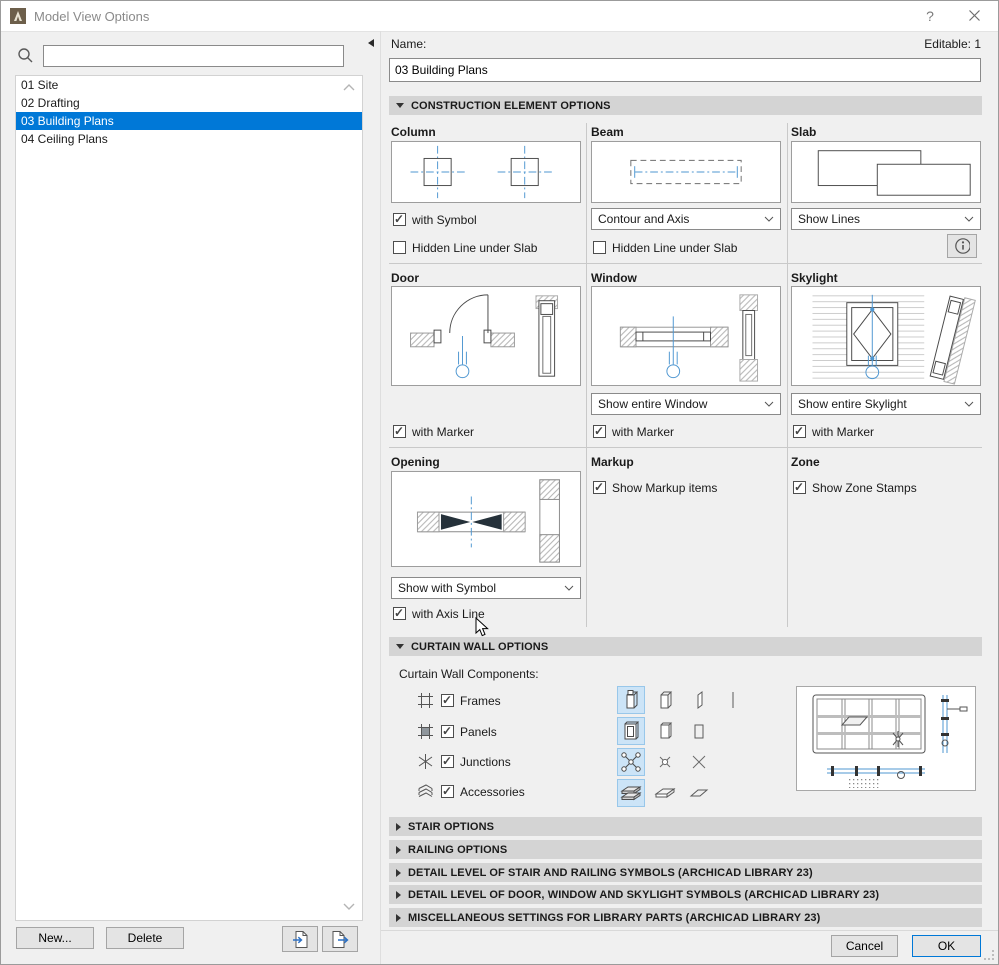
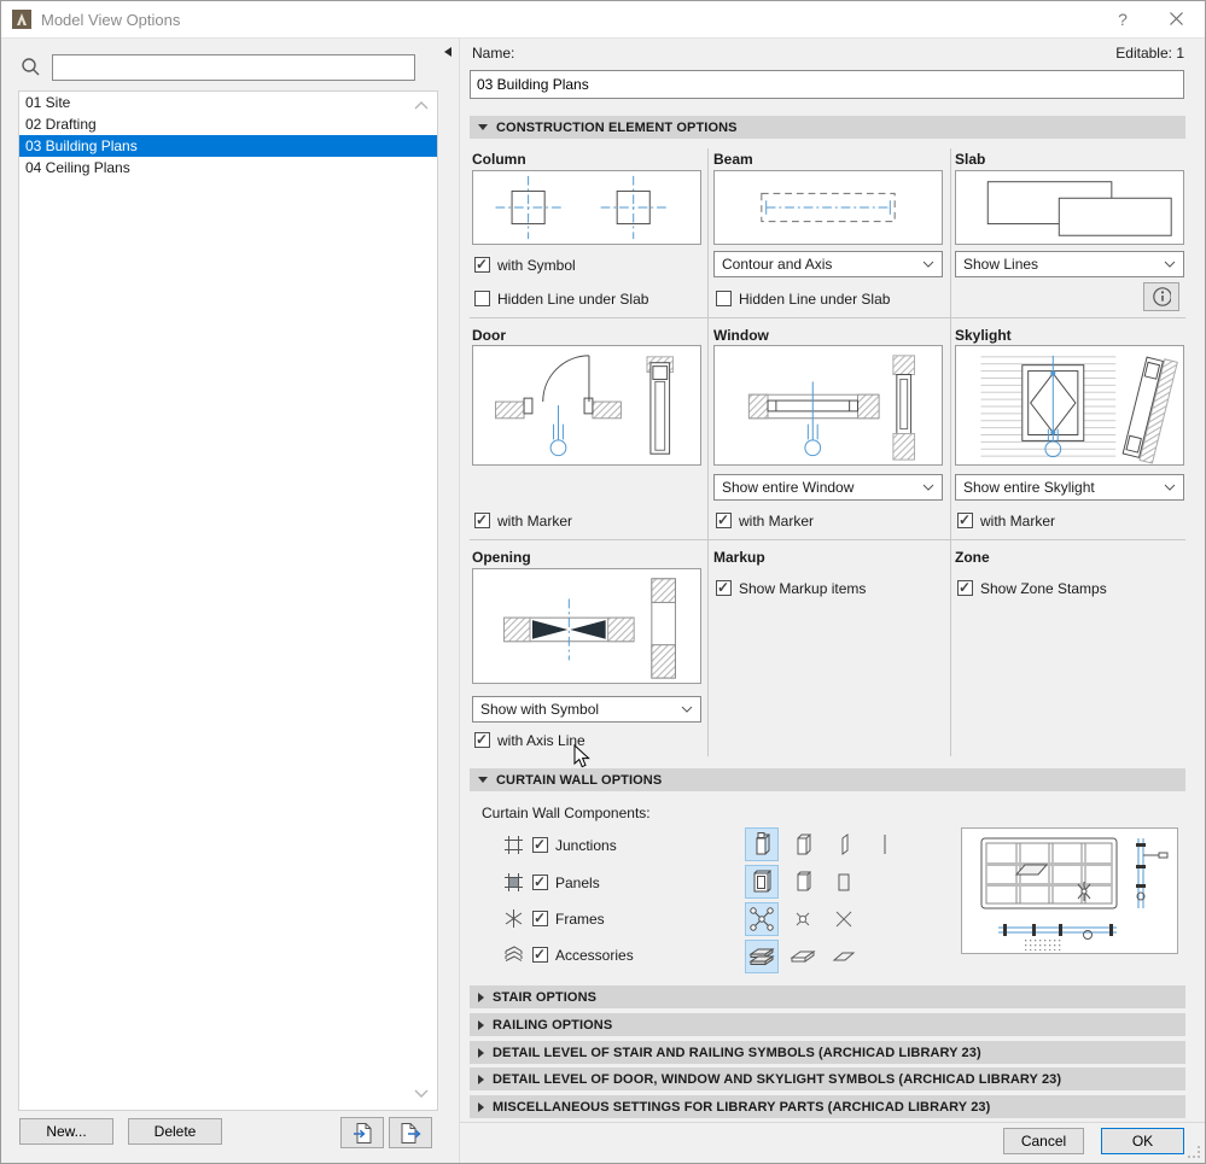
  Model View Options
  ?
  01 Site
  02 Drafting
  03 Building Plans
  04 Ceiling Plans
  New...
  Delete
  Name:
  Editable: 1
  03 Building Plans
  CONSTRUCTION ELEMENT OPTIONS
  Column
  with Symbol
  Hidden Line under Slab
  Beam
  Contour and Axis
  Hidden Line under Slab
  Slab
  Show Lines
  Door
  with Marker
  Window
  Show entire Window
  with Marker
  Skylight
  Show entire Skylight
  with Marker
  Opening
  Show with Symbol
  with Axis Line
  Markup
  Show Markup items
  Zone
  Show Zone Stamps
  CURTAIN WALL OPTIONS
  Curtain Wall Components:
- Frames
+ Junctions
  Panels
- Junctions
+ Frames
  Accessories
  STAIR OPTIONS
  RAILING OPTIONS
  DETAIL LEVEL OF STAIR AND RAILING SYMBOLS (ARCHICAD LIBRARY 23)
  DETAIL LEVEL OF DOOR, WINDOW AND SKYLIGHT SYMBOLS (ARCHICAD LIBRARY 23)
  MISCELLANEOUS SETTINGS FOR LIBRARY PARTS (ARCHICAD LIBRARY 23)
  Cancel
  OK
